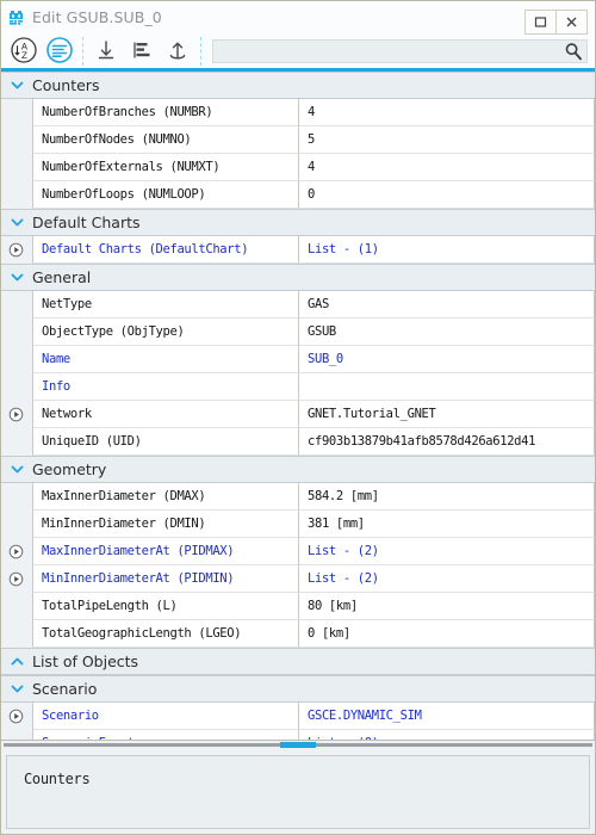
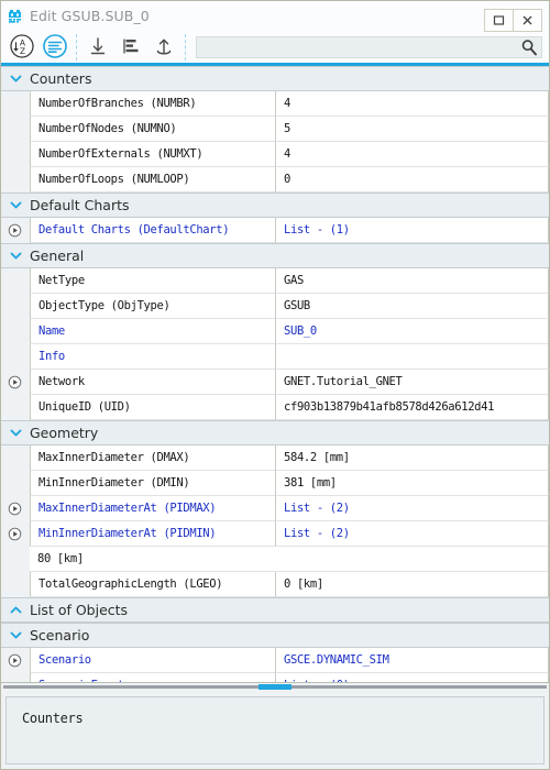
  Edit GSUB.SUB_0
  A
  Z
  Counters
  NumberOfBranches (NUMBR)
  4
  NumberOfNodes (NUMNO)
  5
  NumberOfExternals (NUMXT)
  4
  NumberOfLoops (NUMLOOP)
  0
  Default Charts
  Default Charts (DefaultChart)
  List - (1)
  General
  NetType
  GAS
  ObjectType (ObjType)
  GSUB
  Name
  SUB_0
  Info
  Network
  GNET.Tutorial_GNET
  UniqueID (UID)
  cf903b13879b41afb8578d426a612d41
  Geometry
  MaxInnerDiameter (DMAX)
  584.2 [mm]
  MinInnerDiameter (DMIN)
  381 [mm]
  MaxInnerDiameterAt (PIDMAX)
  List - (2)
  MinInnerDiameterAt (PIDMIN)
  List - (2)
- TotalPipeLength (L)
  80 [km]
  TotalGeographicLength (LGEO)
  0 [km]
  List of Objects
  Scenario
  Scenario
  GSCE.DYNAMIC_SIM
  Counters
